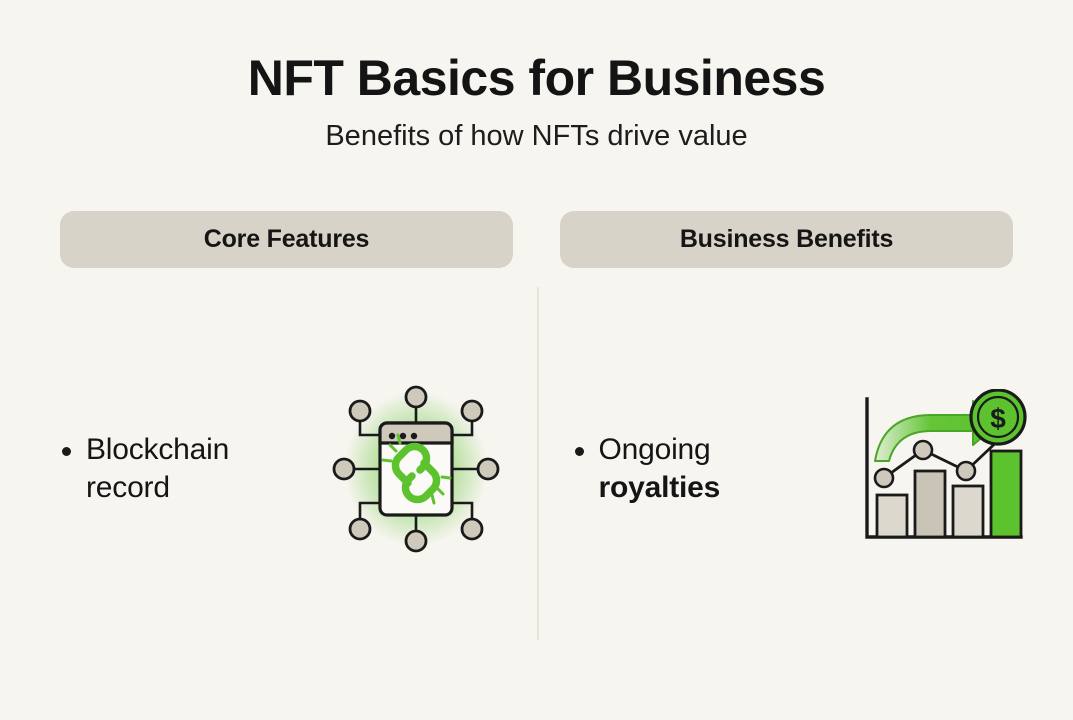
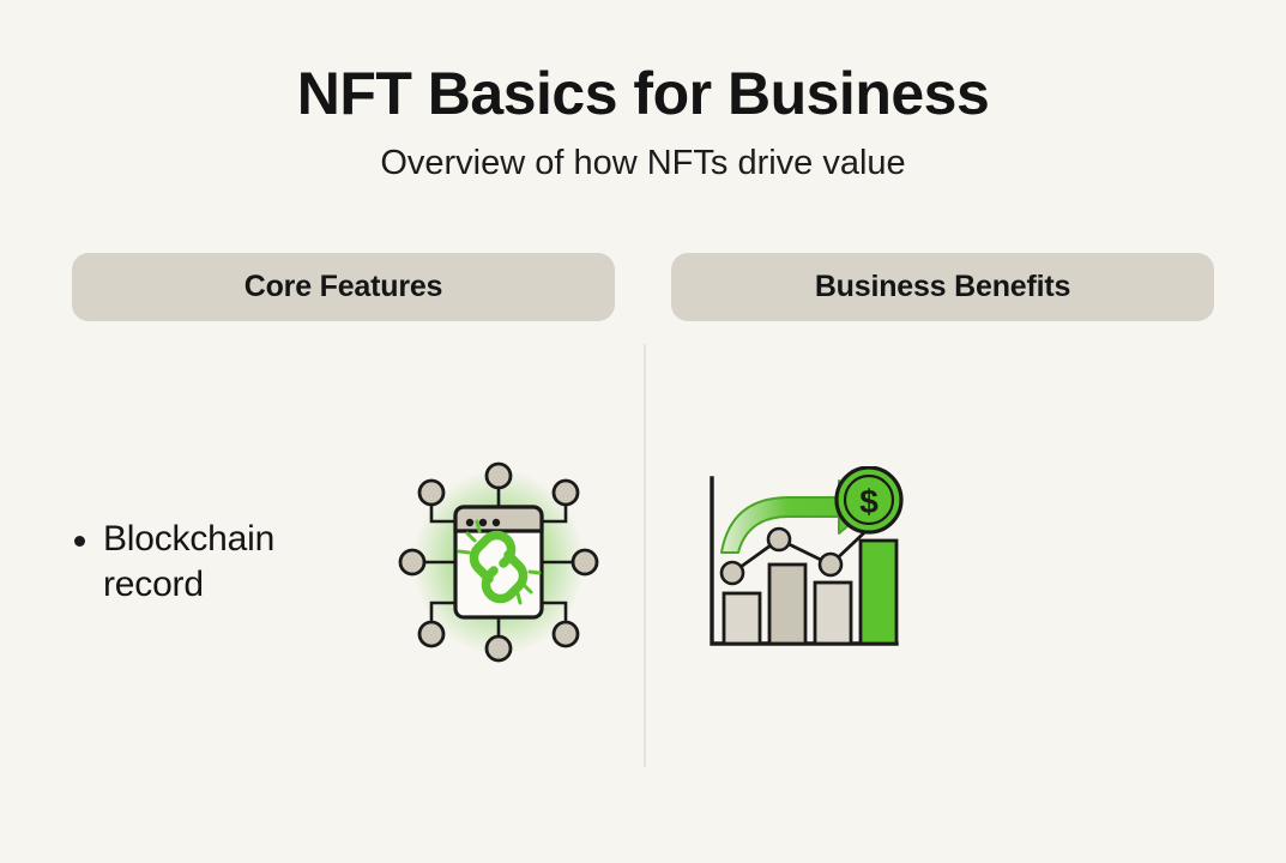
  NFT Basics for Business
- Benefits of how NFTs drive value
+ Overview of how NFTs drive value
  Core Features
  Business Benefits
  Blockchain
  record
- Ongoing
- royalties
  $
